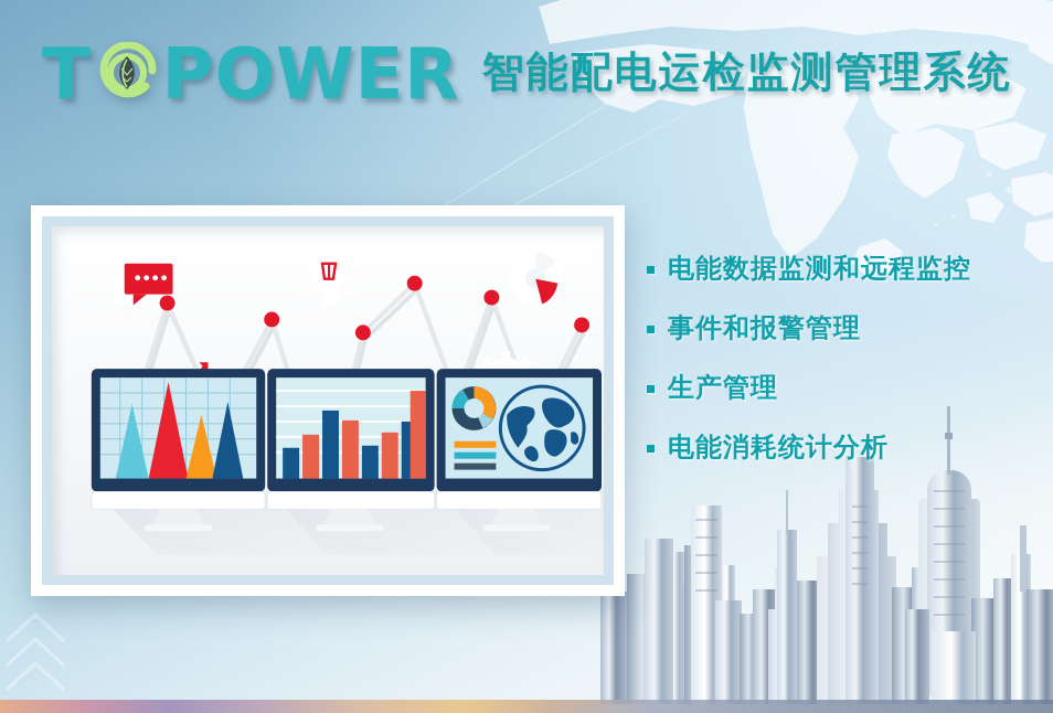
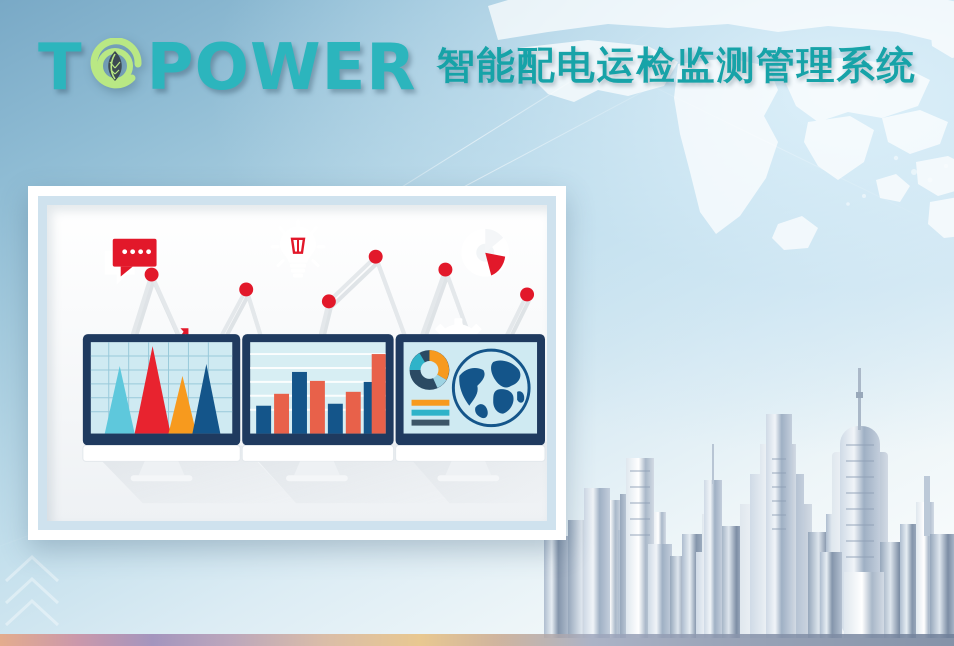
  T
  POWER
  智能配电运检监测管理系统
- 电能数据监测和远程监控
- 事件和报警管理
- 生产管理
- 电能消耗统计分析
